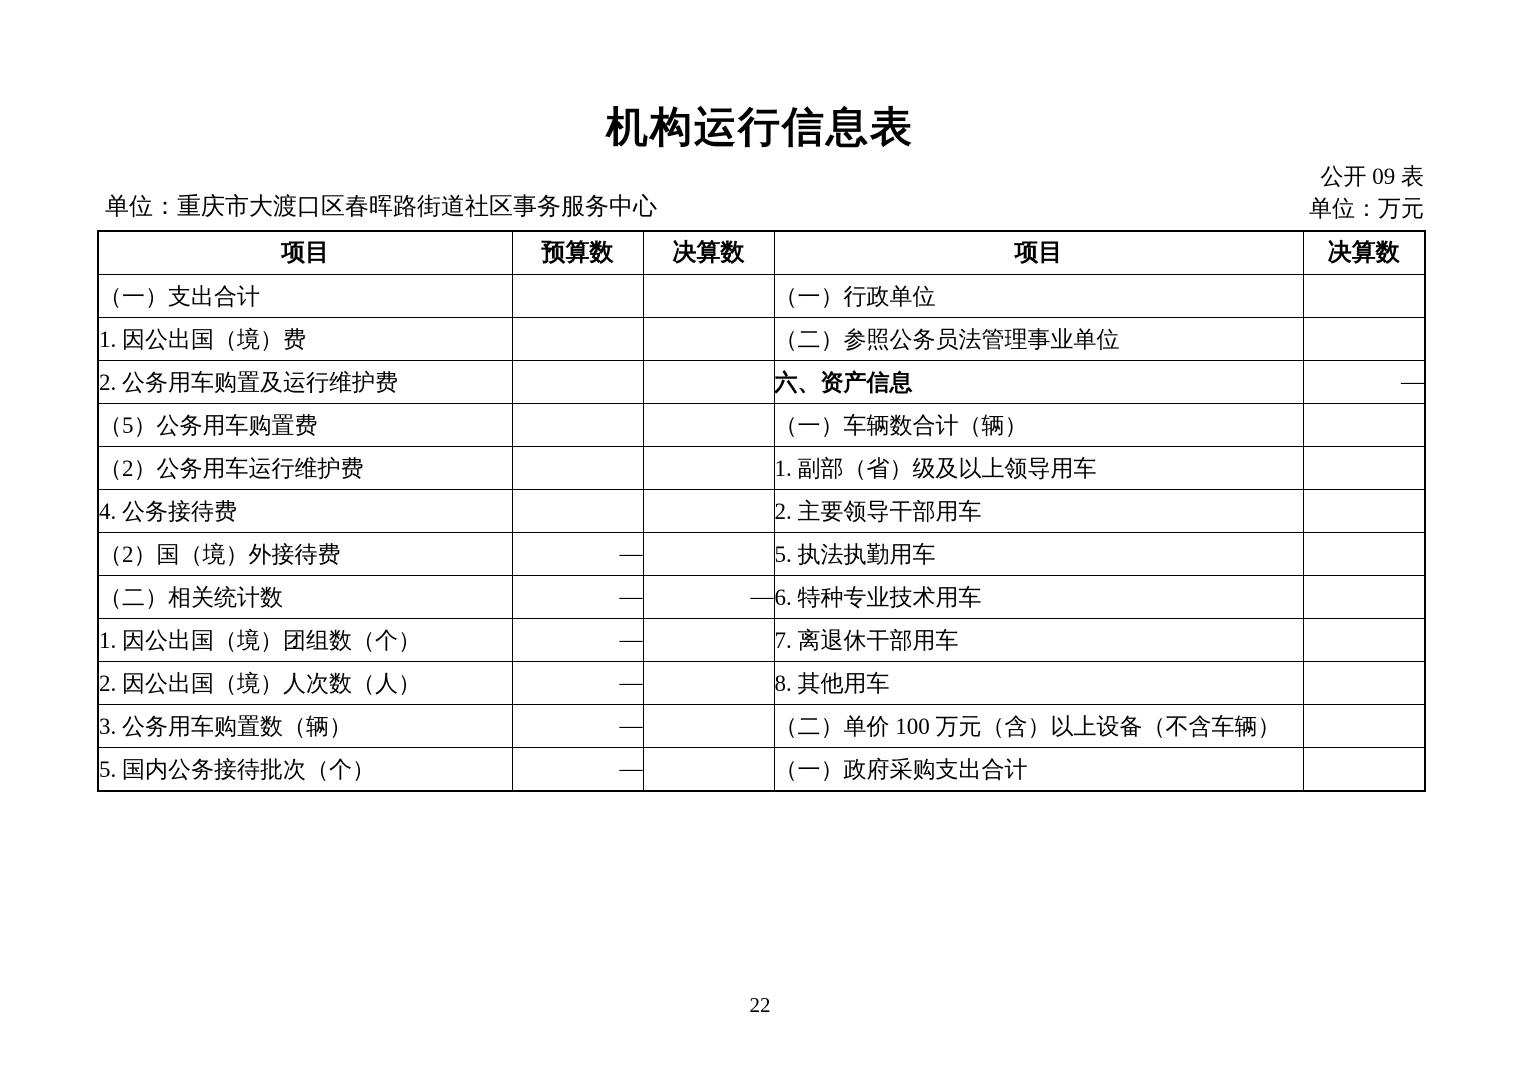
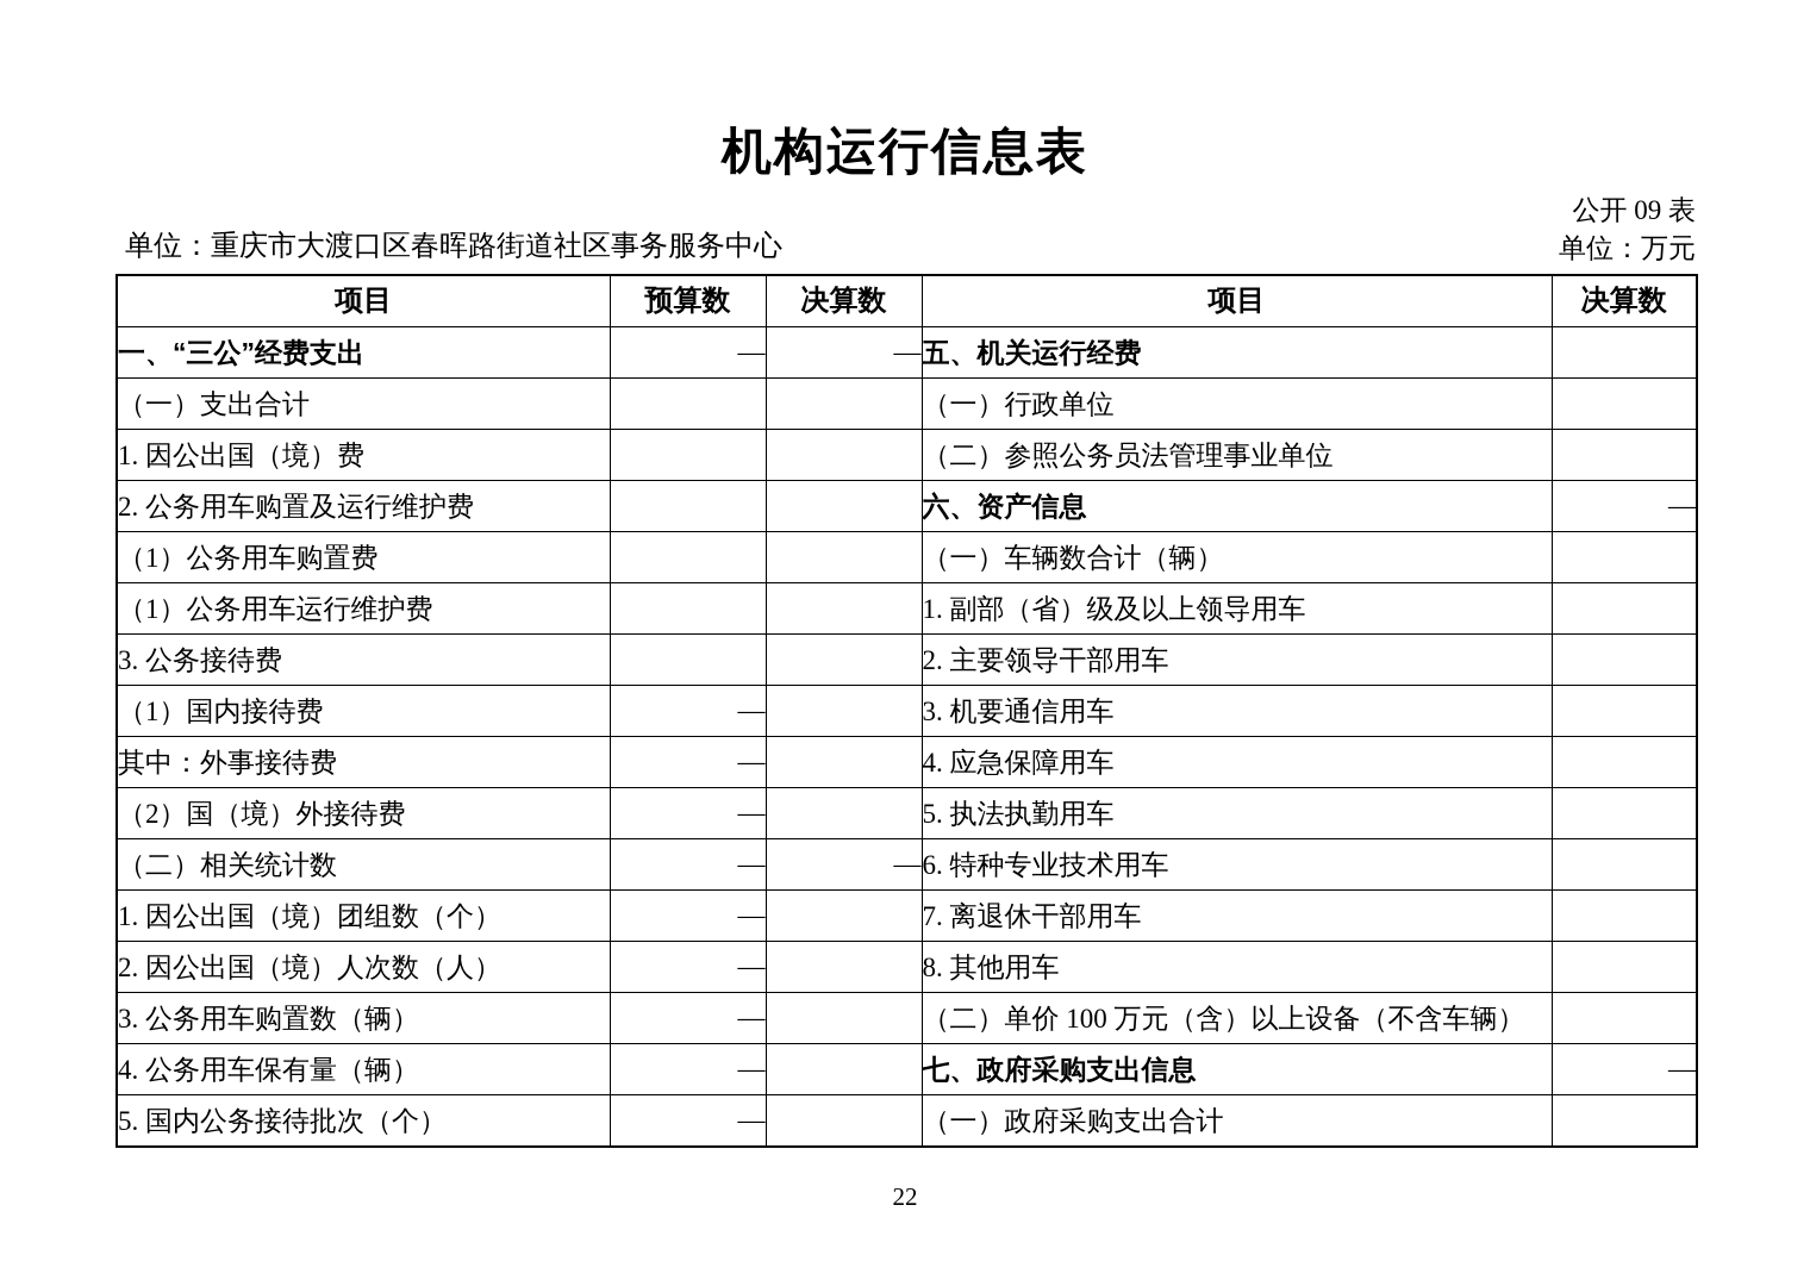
  机构运行信息表
  公开 09 表
  单位：重庆市大渡口区春晖路街道社区事务服务中心
  单位：万元
  项目	预算数	决算数	项目	决算数
+ 一、“三公”经费支出	—	—	五、机关运行经费
  （一）支出合计			（一）行政单位
  1. 因公出国（境）费			（二）参照公务员法管理事业单位
  2. 公务用车购置及运行维护费			六、资产信息	—
- （5）公务用车购置费			（一）车辆数合计（辆）
+ （1）公务用车购置费			（一）车辆数合计（辆）
- （2）公务用车运行维护费			1. 副部（省）级及以上领导用车
+ （1）公务用车运行维护费			1. 副部（省）级及以上领导用车
- 4. 公务接待费			2. 主要领导干部用车
+ 3. 公务接待费			2. 主要领导干部用车
+ （1）国内接待费	—		3. 机要通信用车
+ 其中：外事接待费	—		4. 应急保障用车
  （2）国（境）外接待费	—		5. 执法执勤用车
  （二）相关统计数	—	—	6. 特种专业技术用车
  1. 因公出国（境）团组数（个）	—		7. 离退休干部用车
  2. 因公出国（境）人次数（人）	—		8. 其他用车
  3. 公务用车购置数（辆）	—		（二）单价 100 万元（含）以上设备（不含车辆）
+ 4. 公务用车保有量（辆）	—		七、政府采购支出信息	—
  5. 国内公务接待批次（个）	—		（一）政府采购支出合计
  22
